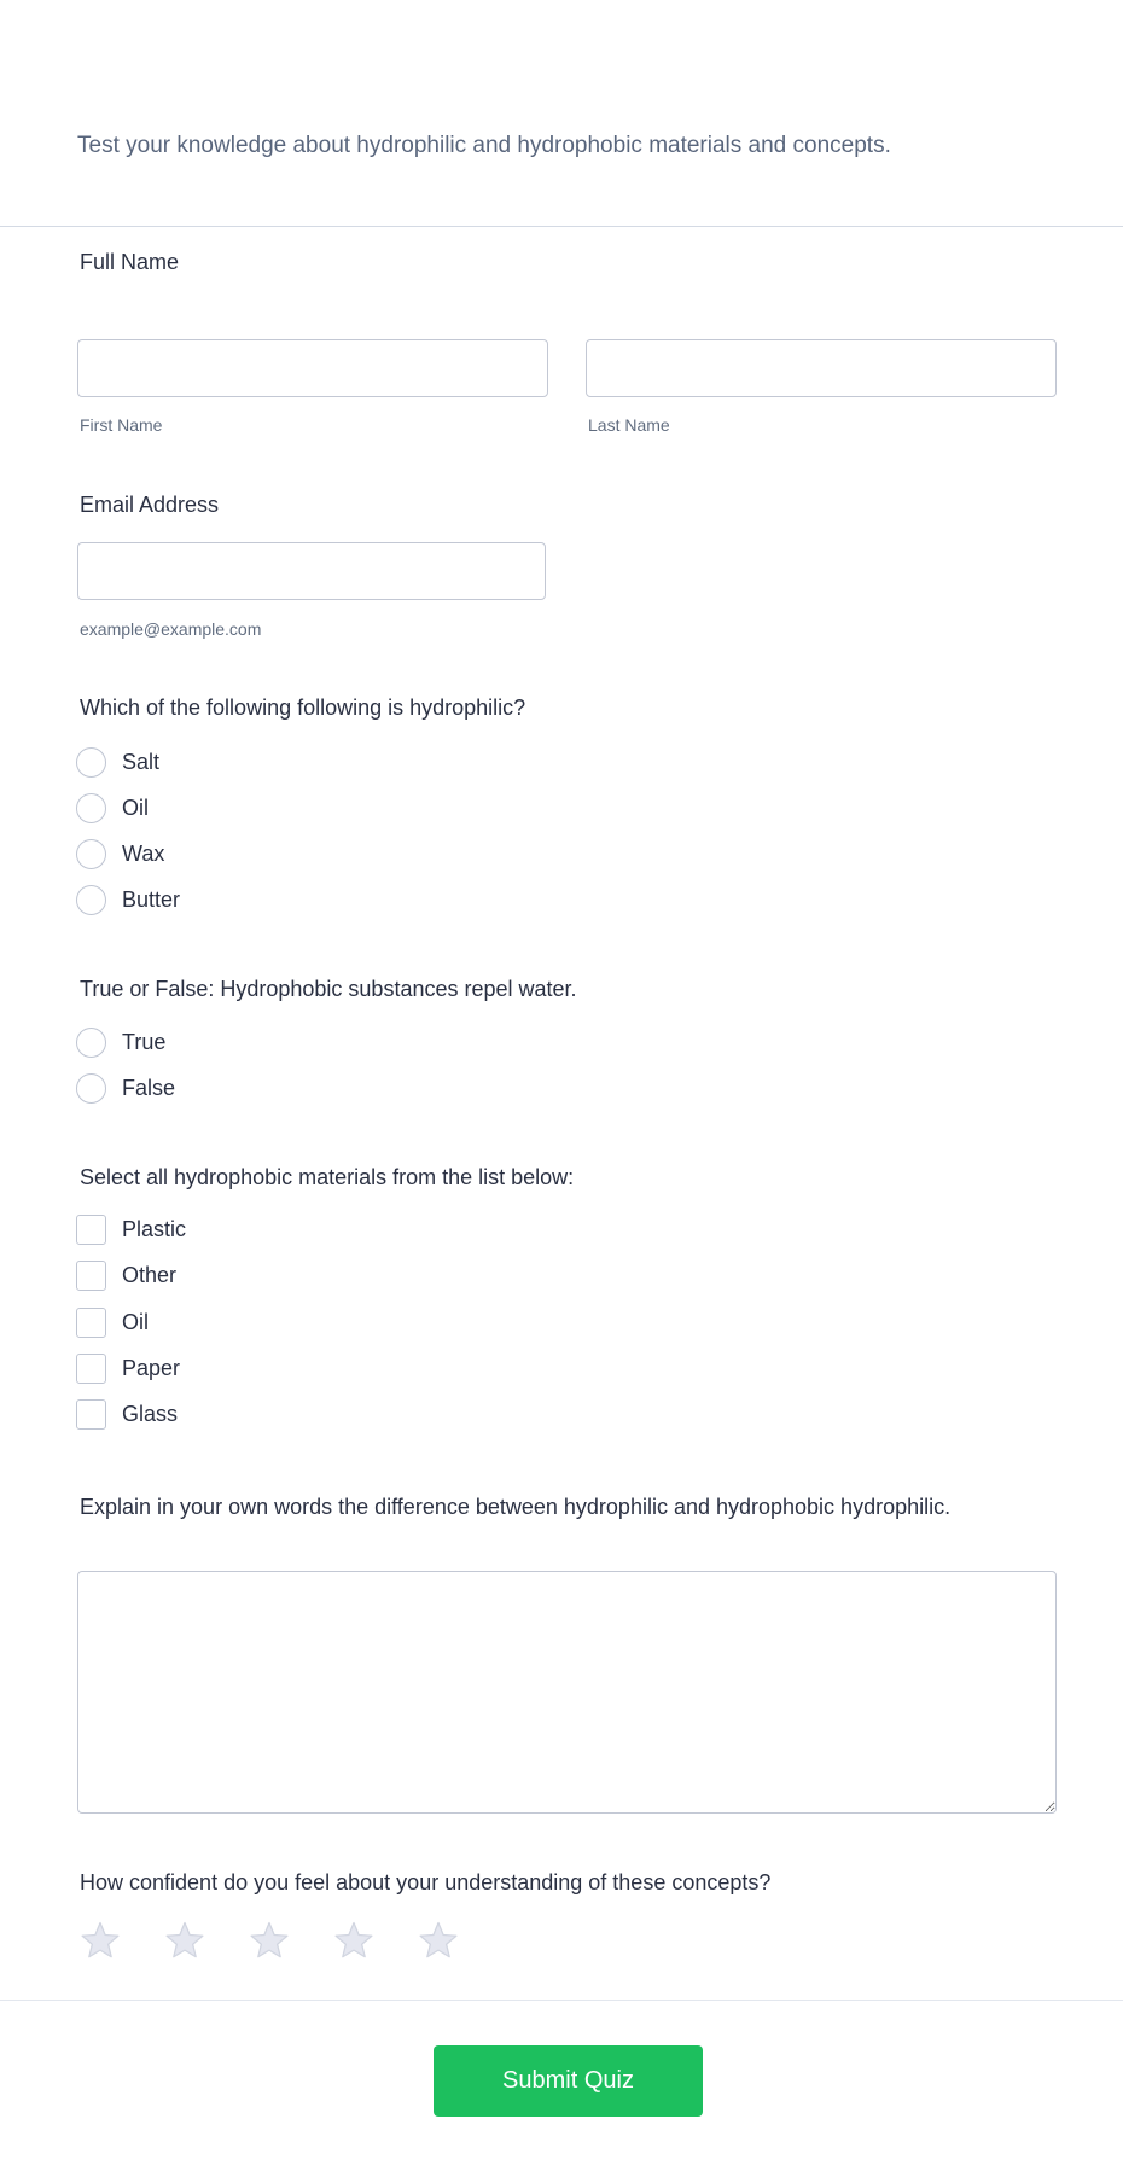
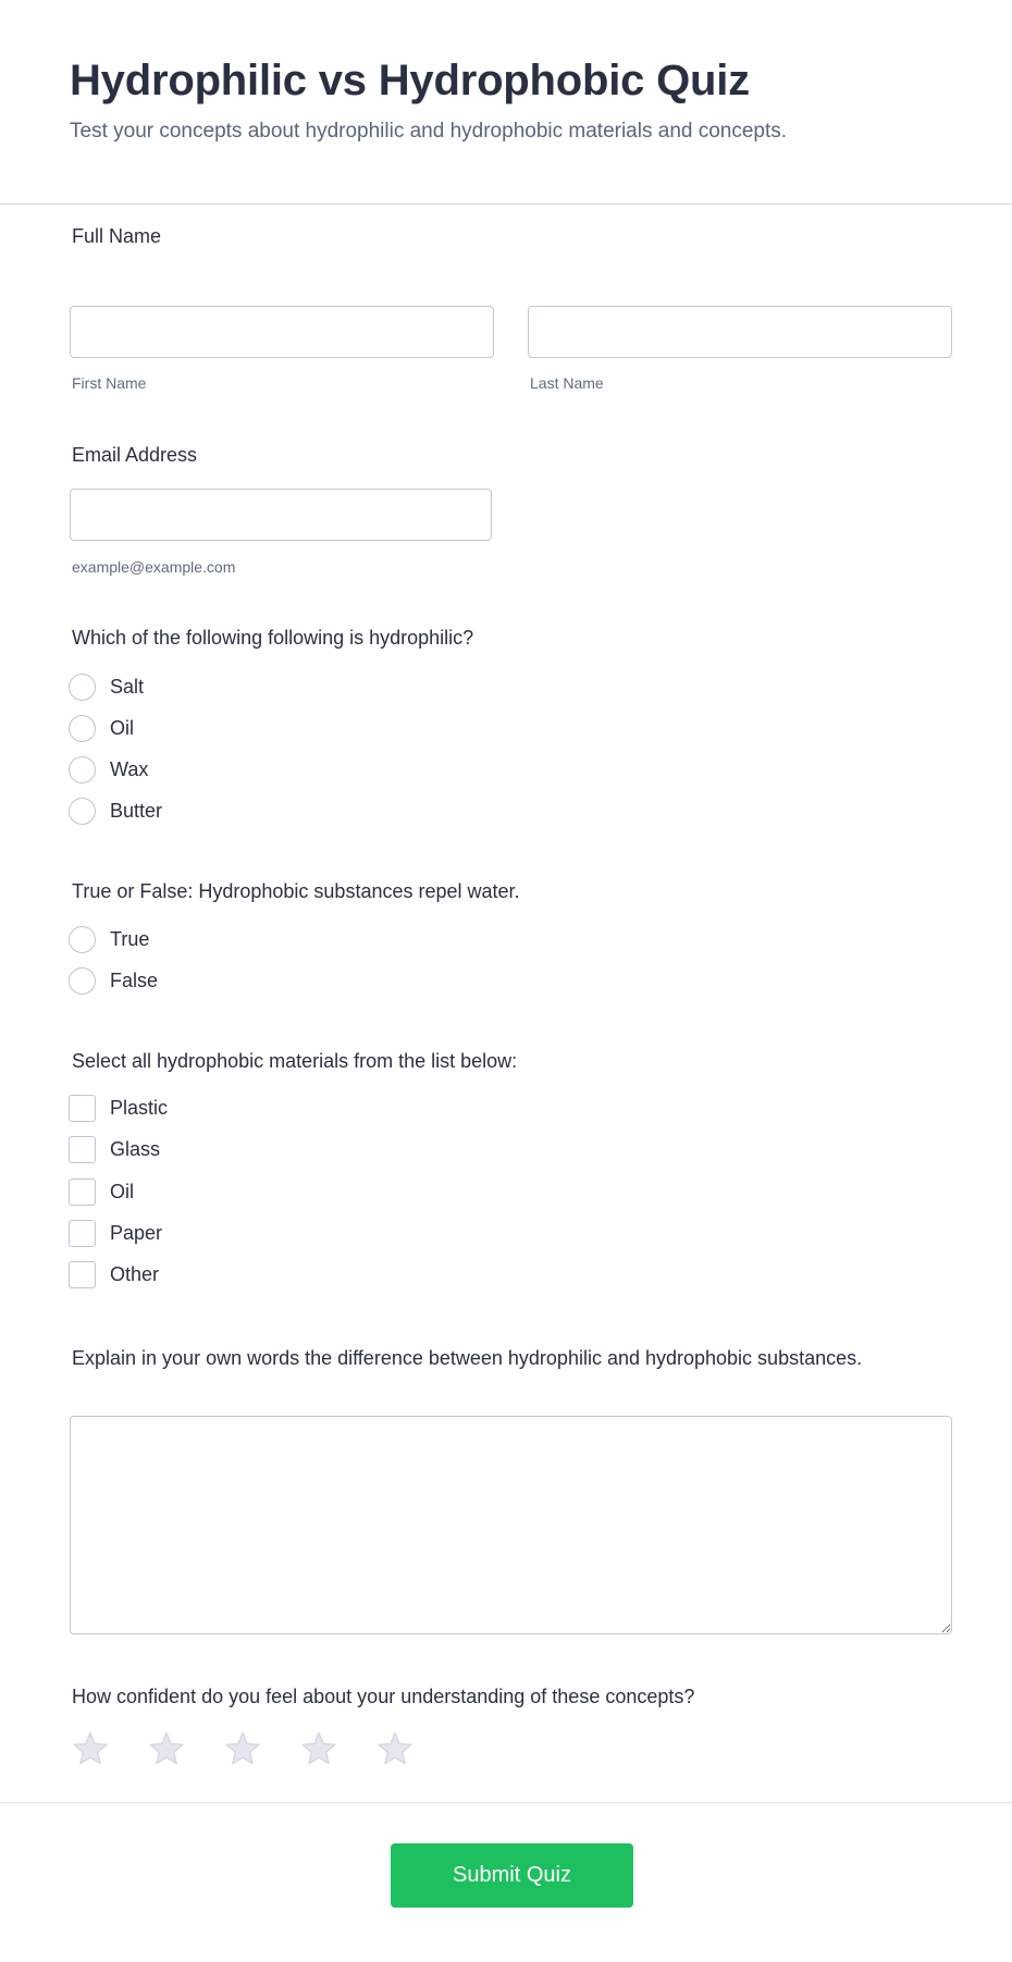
+ Hydrophilic vs Hydrophobic Quiz
- Test your knowledge about hydrophilic and hydrophobic materials and concepts.
+ Test your concepts about hydrophilic and hydrophobic materials and concepts.
  Full Name
  First Name
  Last Name
  Email Address
  example@example.com
  Which of the following following is hydrophilic?
  Salt
  Oil
  Wax
  Butter
  True or False: Hydrophobic substances repel water.
  True
  False
  Select all hydrophobic materials from the list below:
  Plastic
- Other
+ Glass
  Oil
  Paper
- Glass
+ Other
- Explain in your own words the difference between hydrophilic and hydrophobic hydrophilic.
+ Explain in your own words the difference between hydrophilic and hydrophobic substances.
  How confident do you feel about your understanding of these concepts?
  Submit Quiz
